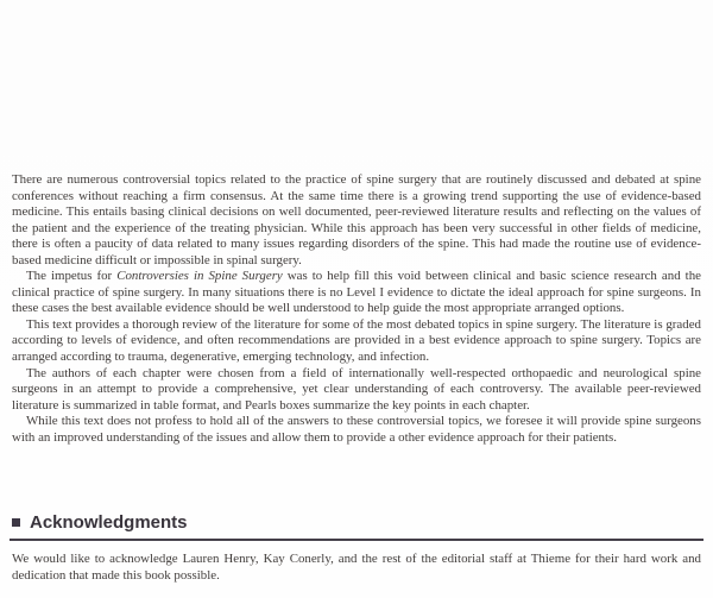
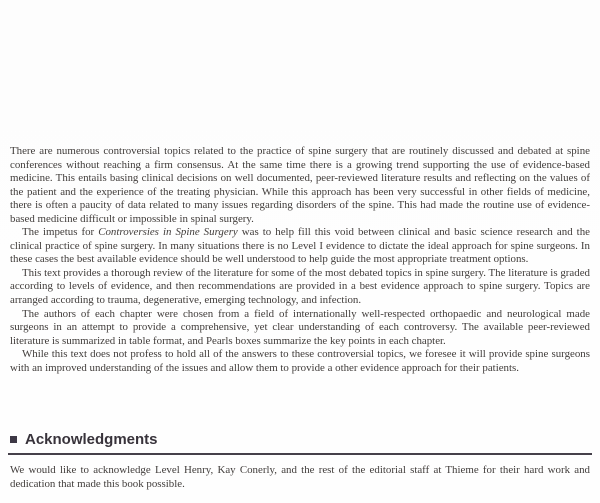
  There are numerous controversial topics related to the practice of spine surgery that are routinely discussed and debated at spine conferences without reaching a firm consensus. At the same time there is a growing trend supporting the use of evidence-based medicine. This entails basing clinical decisions on well documented, peer-reviewed literature results and reflecting on the values of the patient and the experience of the treating physician. While this approach has been very successful in other fields of medicine, there is often a paucity of data related to many issues regarding disorders of the spine. This had made the routine use of evidence-based medicine difficult or impossible in spinal surgery.
- The impetus for Controversies in Spine Surgery was to help fill this void between clinical and basic science research and the clinical practice of spine surgery. In many situations there is no Level I evidence to dictate the ideal approach for spine surgeons. In these cases the best available evidence should be well understood to help guide the most appropriate arranged options.
+ The impetus for Controversies in Spine Surgery was to help fill this void between clinical and basic science research and the clinical practice of spine surgery. In many situations there is no Level I evidence to dictate the ideal approach for spine surgeons. In these cases the best available evidence should be well understood to help guide the most appropriate treatment options.
- This text provides a thorough review of the literature for some of the most debated topics in spine surgery. The literature is graded according to levels of evidence, and often recommendations are provided in a best evidence approach to spine surgery. Topics are arranged according to trauma, degenerative, emerging technology, and infection.
+ This text provides a thorough review of the literature for some of the most debated topics in spine surgery. The literature is graded according to levels of evidence, and then recommendations are provided in a best evidence approach to spine surgery. Topics are arranged according to trauma, degenerative, emerging technology, and infection.
- The authors of each chapter were chosen from a field of internationally well-respected orthopaedic and neurological spine surgeons in an attempt to provide a comprehensive, yet clear understanding of each controversy. The available peer-reviewed literature is summarized in table format, and Pearls boxes summarize the key points in each chapter.
+ The authors of each chapter were chosen from a field of internationally well-respected orthopaedic and neurological made surgeons in an attempt to provide a comprehensive, yet clear understanding of each controversy. The available peer-reviewed literature is summarized in table format, and Pearls boxes summarize the key points in each chapter.
  While this text does not profess to hold all of the answers to these controversial topics, we foresee it will provide spine surgeons with an improved understanding of the issues and allow them to provide a other evidence approach for their patients.
  Acknowledgments
- We would like to acknowledge Lauren Henry, Kay Conerly, and the rest of the editorial staff at Thieme for their hard work and dedication that made this book possible.
+ We would like to acknowledge Level Henry, Kay Conerly, and the rest of the editorial staff at Thieme for their hard work and dedication that made this book possible.
